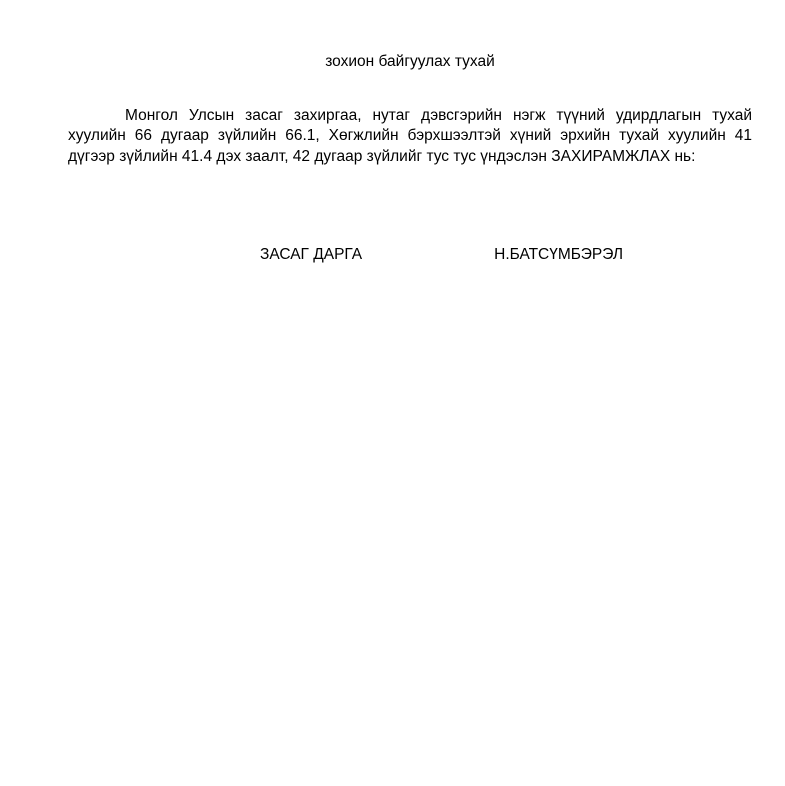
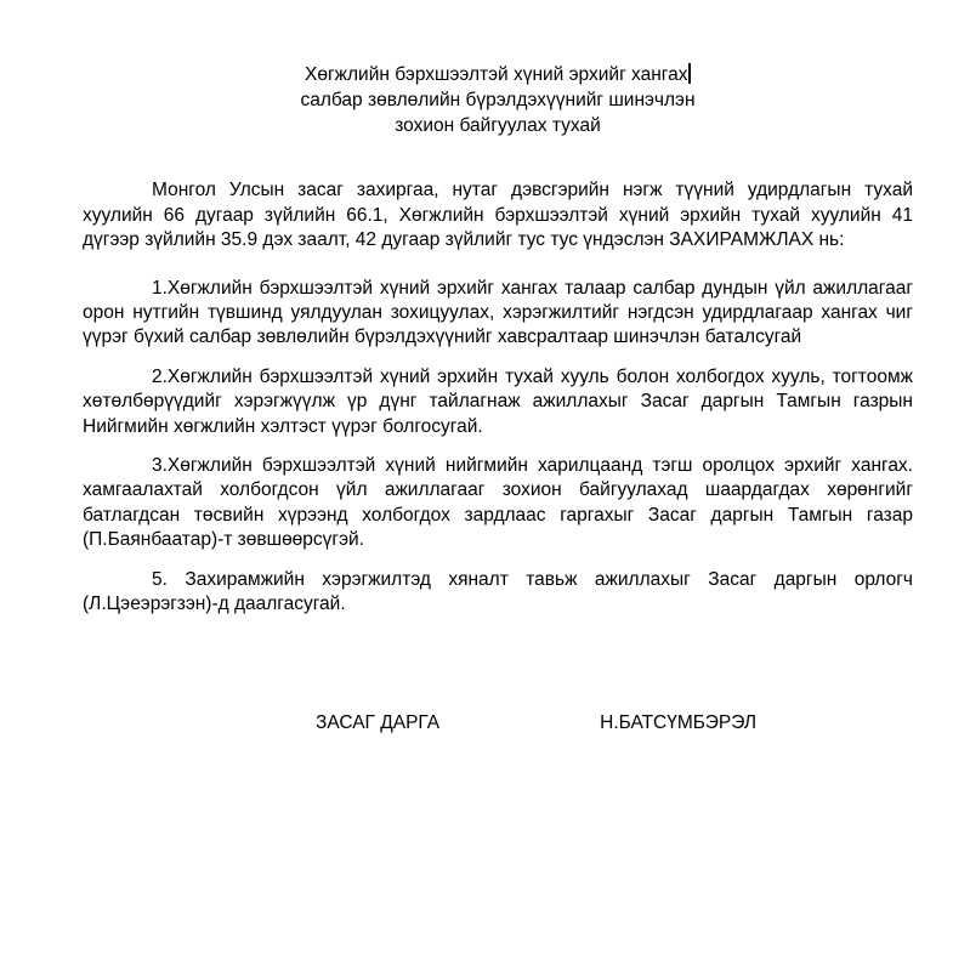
+ Хөгжлийн бэрхшээлтэй хүний эрхийг хангах
+ салбар зөвлөлийн бүрэлдэхүүнийг шинэчлэн
  зохион байгуулах тухай
- Монгол Улсын засаг захиргаа, нутаг дэвсгэрийн нэгж түүний удирдлагын тухай хуулийн 66 дугаар зүйлийн 66.1, Хөгжлийн бэрхшээлтэй хүний эрхийн тухай хуулийн 41 дүгээр зүйлийн 41.4 дэх заалт, 42 дугаар зүйлийг тус тус үндэслэн ЗАХИРАМЖЛАХ нь:
+ Монгол Улсын засаг захиргаа, нутаг дэвсгэрийн нэгж түүний удирдлагын тухай хуулийн 66 дугаар зүйлийн 66.1, Хөгжлийн бэрхшээлтэй хүний эрхийн тухай хуулийн 41 дүгээр зүйлийн 35.9 дэх заалт, 42 дугаар зүйлийг тус тус үндэслэн ЗАХИРАМЖЛАХ нь:
+ 1.Хөгжлийн бэрхшээлтэй хүний эрхийг хангах талаар салбар дундын үйл ажиллагааг орон нутгийн түвшинд уялдуулан зохицуулах, хэрэгжилтийг нэгдсэн удирдлагаар хангах чиг үүрэг бүхий салбар зөвлөлийн бүрэлдэхүүнийг хавсралтаар шинэчлэн баталсугай
+ 2.Хөгжлийн бэрхшээлтэй хүний эрхийн тухай хууль болон холбогдох хууль, тогтоомж хөтөлбөрүүдийг хэрэгжүүлж үр дүнг тайлагнаж ажиллахыг Засаг даргын Тамгын газрын Нийгмийн хөгжлийн хэлтэст үүрэг болгосугай.
+ 3.Хөгжлийн бэрхшээлтэй хүний нийгмийн харилцаанд тэгш оролцох эрхийг хангах. хамгаалахтай холбогдсон үйл ажиллагааг зохион байгуулахад шаардагдах хөрөнгийг батлагдсан төсвийн хүрээнд холбогдох зардлаас гаргахыг Засаг даргын Тамгын газар (П.Баянбаатар)-т зөвшөөрсүгэй.
+ 5. Захирамжийн хэрэгжилтэд хяналт тавьж ажиллахыг Засаг даргын орлогч (Л.Цэеэрэгзэн)-д даалгасугай.
  ЗАСАГ ДАРГА Н.БАТСҮМБЭРЭЛ
